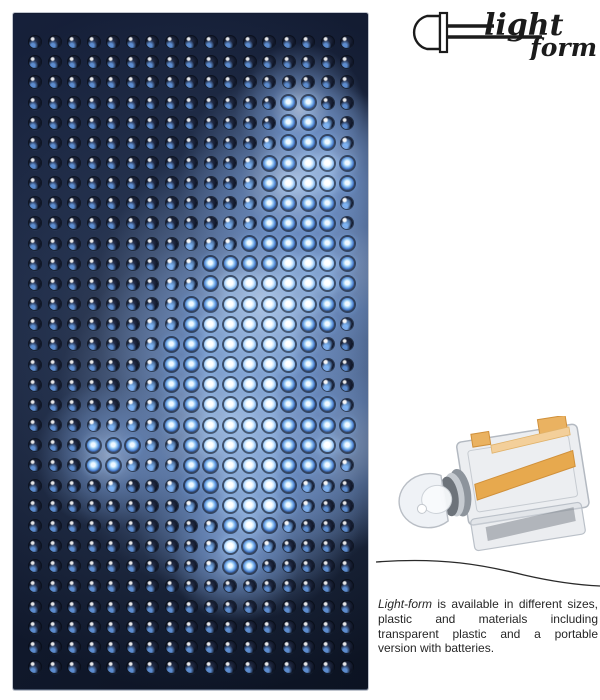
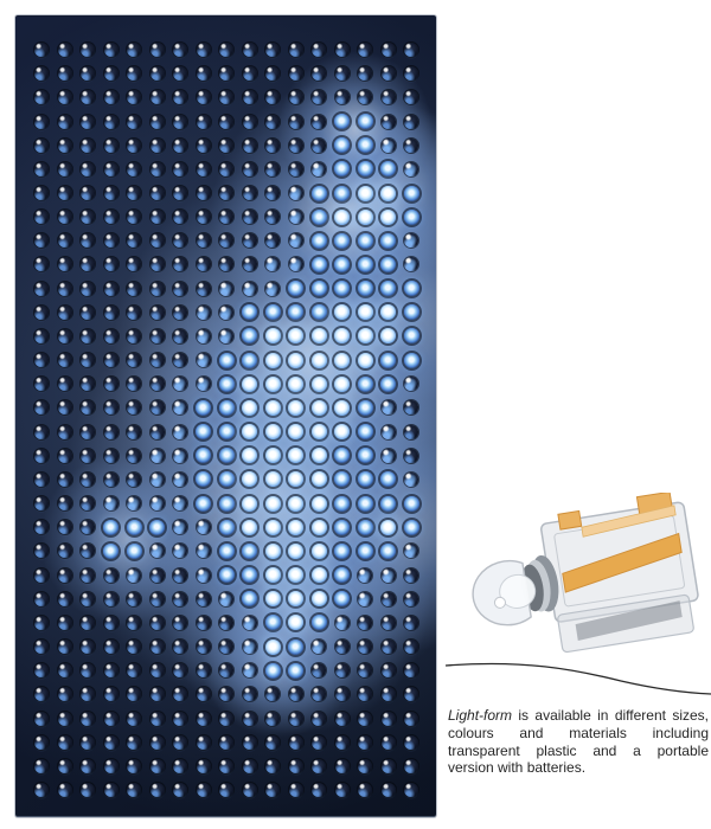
- light
- form
- Light-form is available in different sizes, plastic and materials including transparent plastic and a portable version with batteries.
+ Light-form is available in different sizes, colours and materials including transparent plastic and a portable version with batteries.
